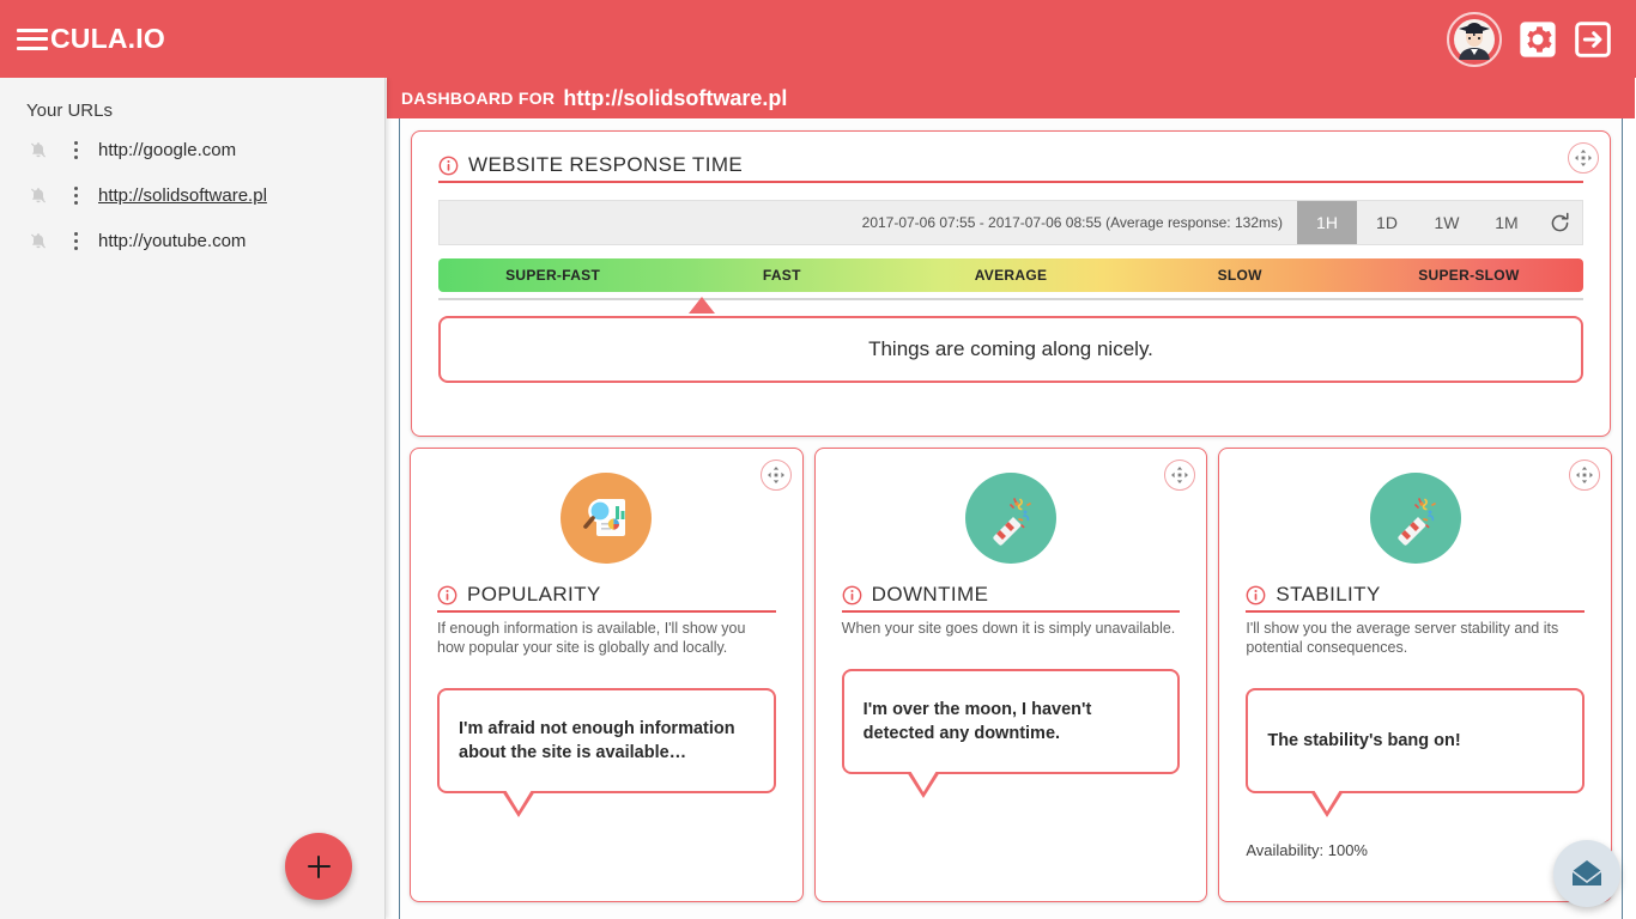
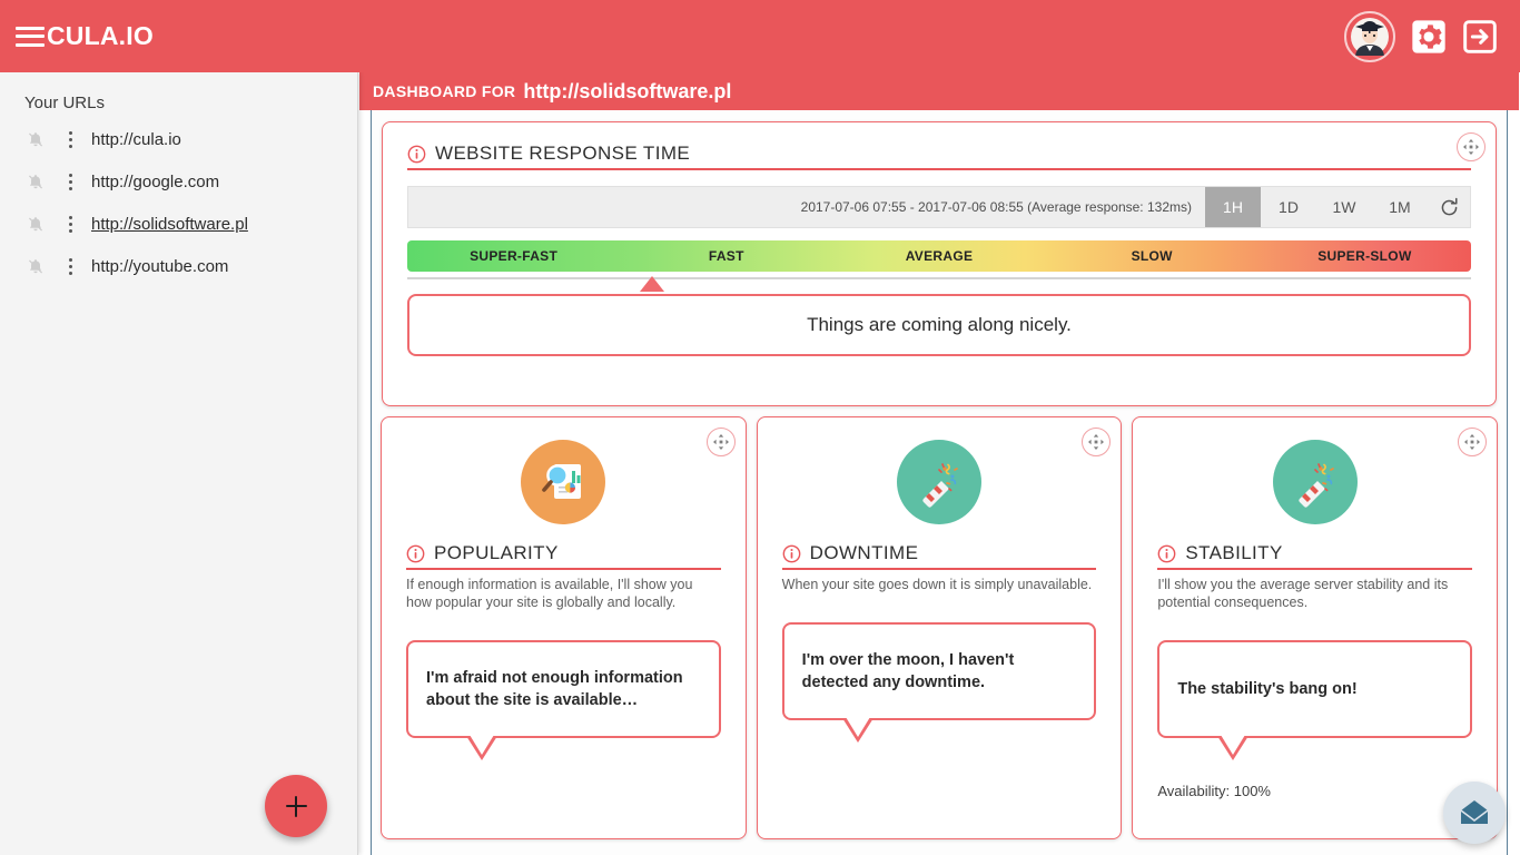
  CULA.IO
  Your URLs
+ http://cula.io
  http://google.com
  http://solidsoftware.pl
  http://youtube.com
  DASHBOARD FOR
  http://solidsoftware.pl
  WEBSITE RESPONSE TIME
  2017-07-06 07:55 - 2017-07-06 08:55 (Average response: 132ms)
  1H
  1D
  1W
  1M
  SUPER-FAST
  FAST
  AVERAGE
  SLOW
  SUPER-SLOW
  Things are coming along nicely.
  POPULARITY
  If enough information is available, I'll show you how popular your site is globally and locally.
  I'm afraid not enough information about the site is available…
  DOWNTIME
  When your site goes down it is simply unavailable.
  I'm over the moon, I haven't detected any downtime.
  STABILITY
  I'll show you the average server stability and its potential consequences.
  The stability's bang on!
  Availability: 100%
